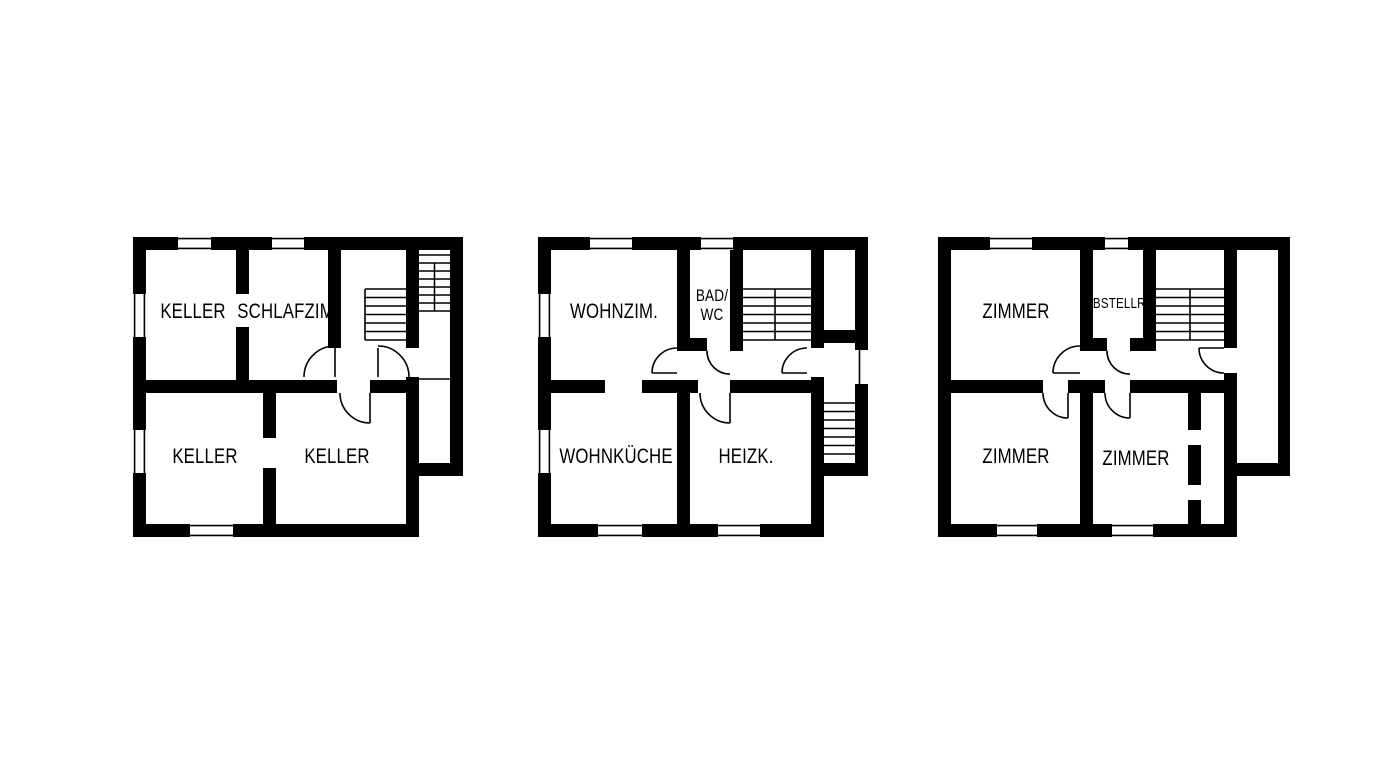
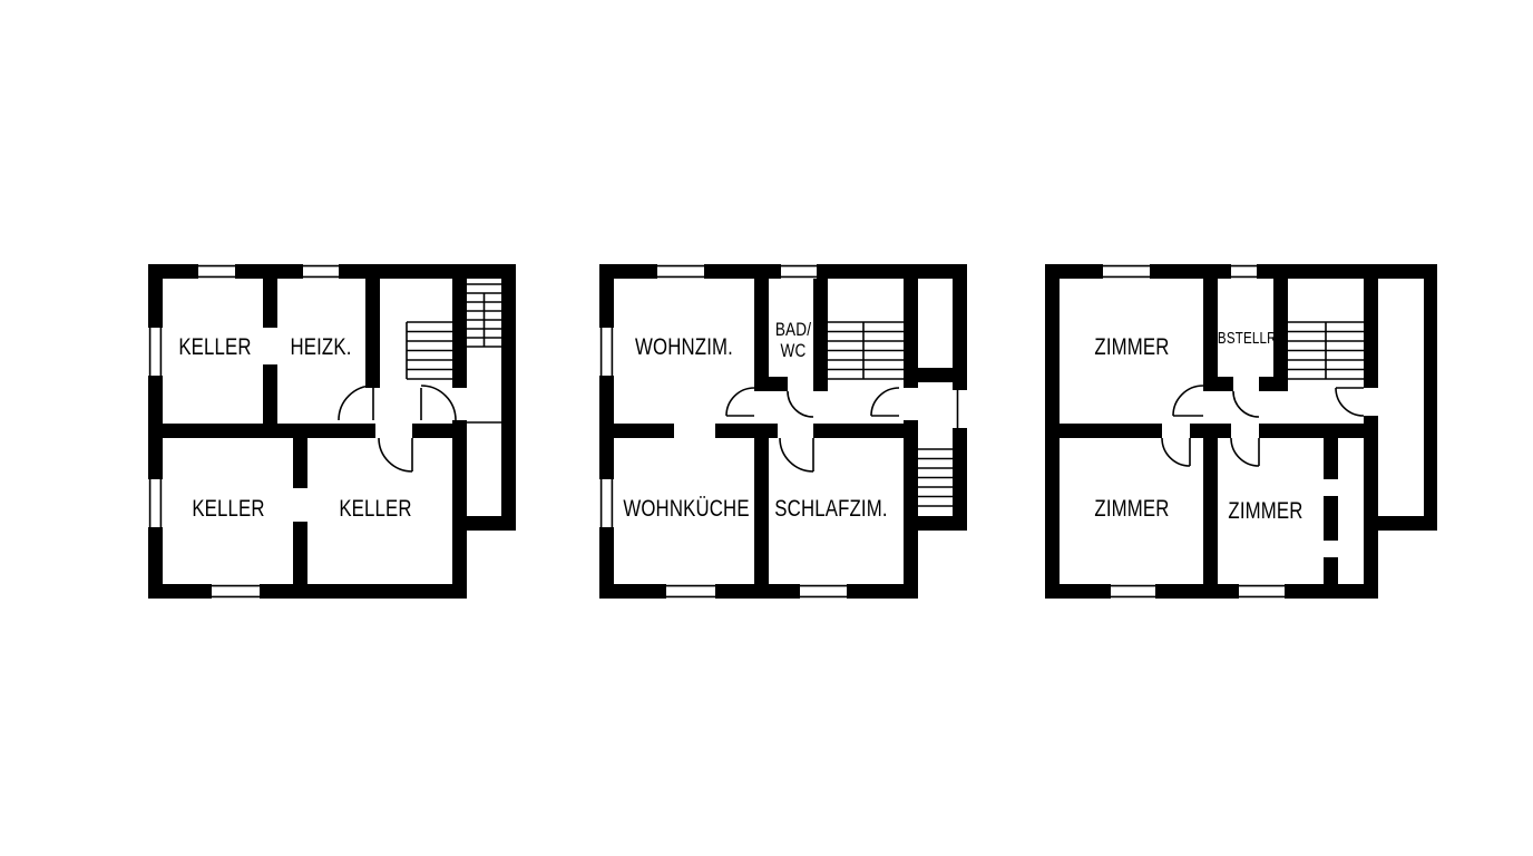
  KELLER
- SCHLAFZIM.
+ HEIZK.
  KELLER
  KELLER
  WOHNZIM.
  BAD/
  WC
  WOHNKÜCHE
- HEIZK.
+ SCHLAFZIM.
  ZIMMER
  ABSTELLR.
  ZIMMER
  ZIMMER
